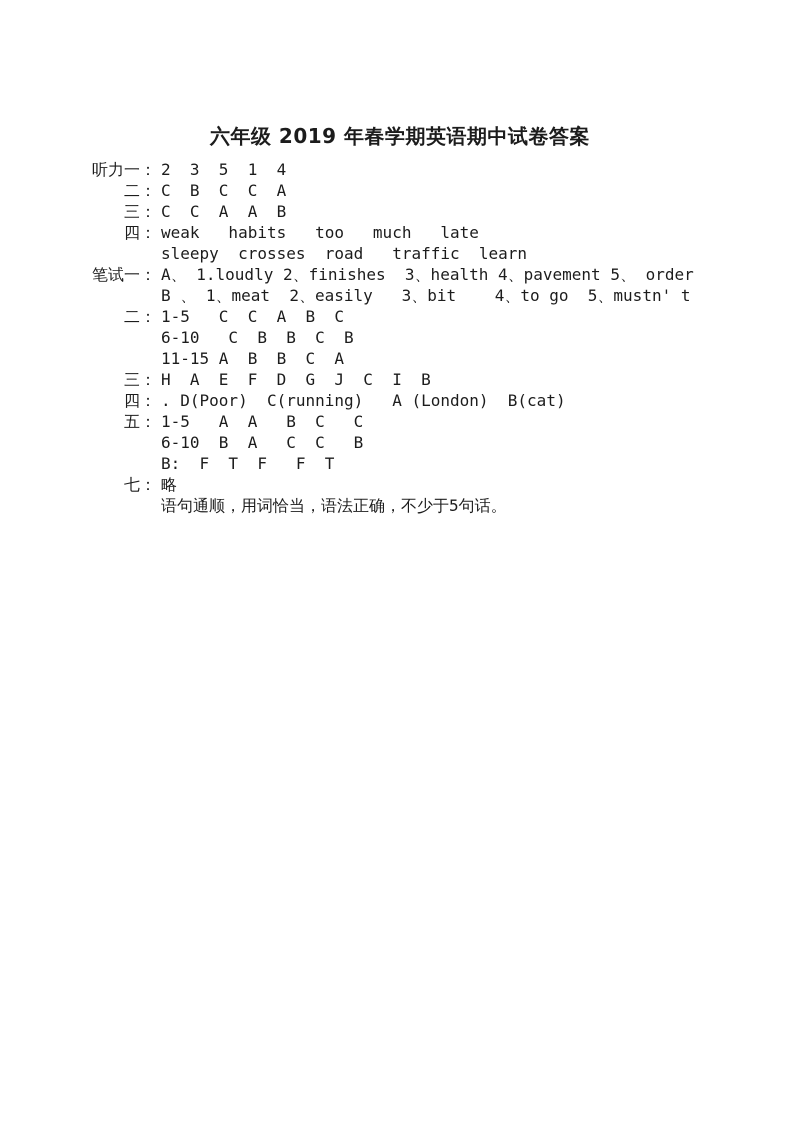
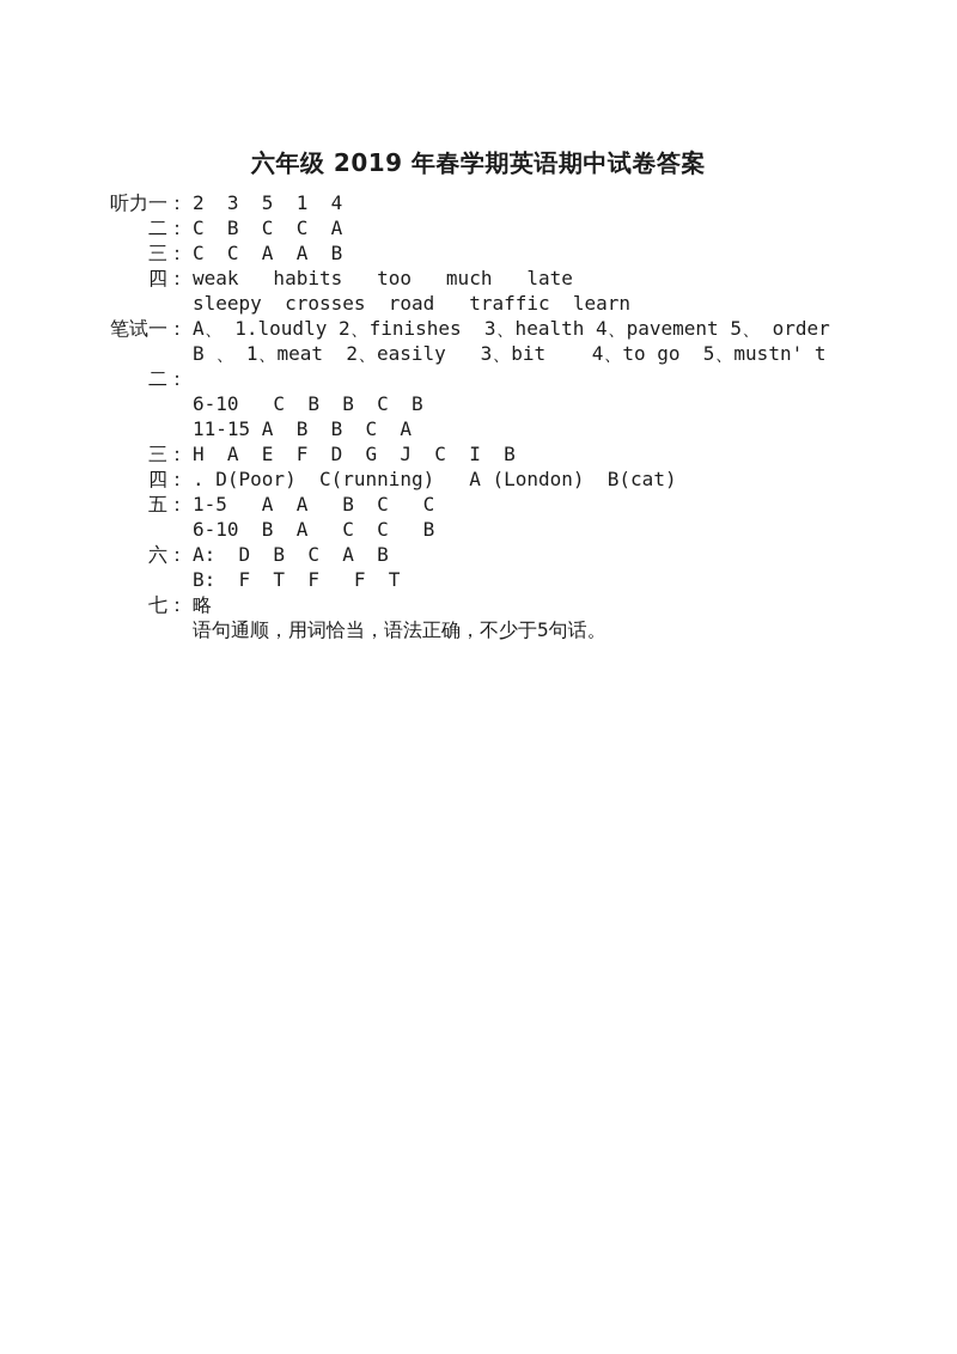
  六年级 2019 年春学期英语期中试卷答案
  听力一：
  2 3 5 1 4
  二：
  C B C C A
  三：
  C C A A B
  四：
  weak habits too much late
  sleepy crosses road traffic learn
  笔试一：
  A、 1.loudly 2、finishes 3、health 4、pavement 5、 order
  B 、 1、meat 2、easily 3、bit 4、to go 5、mustn' t
  二：
- 1-5 C C A B C
  6-10 C B B C B
  11-15 A B B C A
  三：
  H A E F D G J C I B
  四：
  . D(Poor) C(running) A (London) B(cat)
  五：
  1-5 A A B C C
  6-10 B A C C B
+ 六：
+ A: D B C A B
  B: F T F F T
  七：
  略
  语句通顺，用词恰当，语法正确，不少于5句话。
